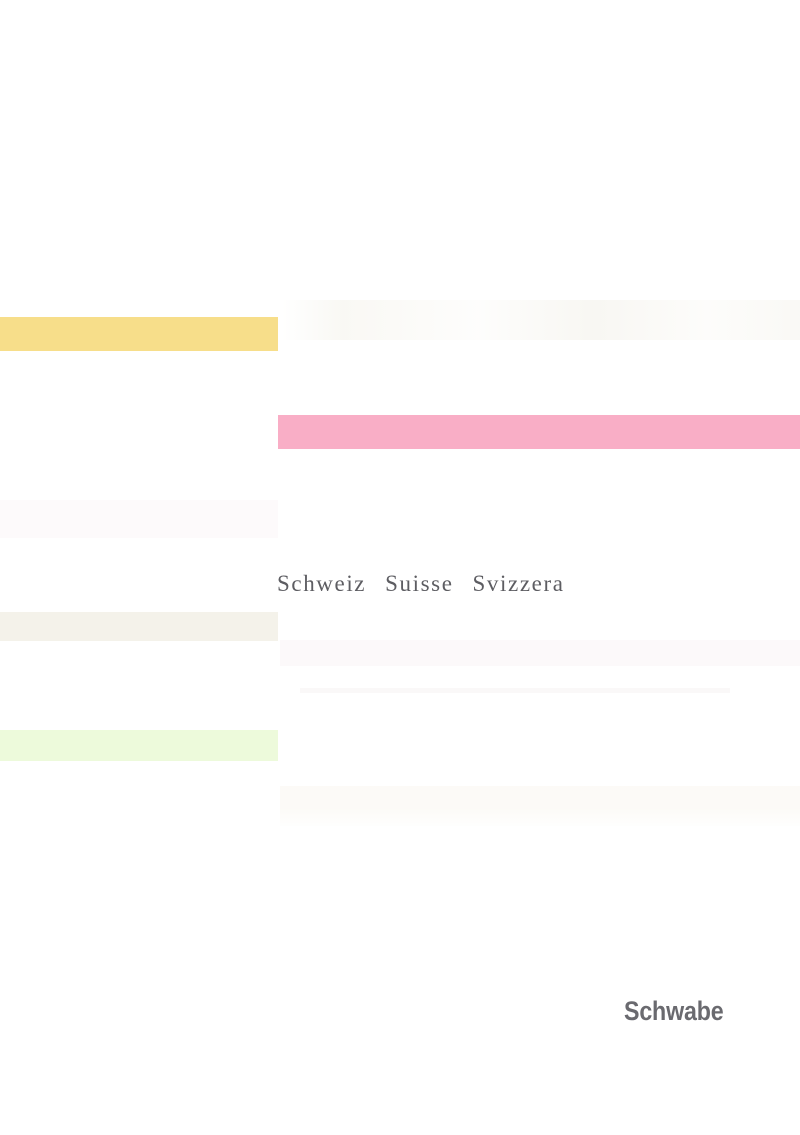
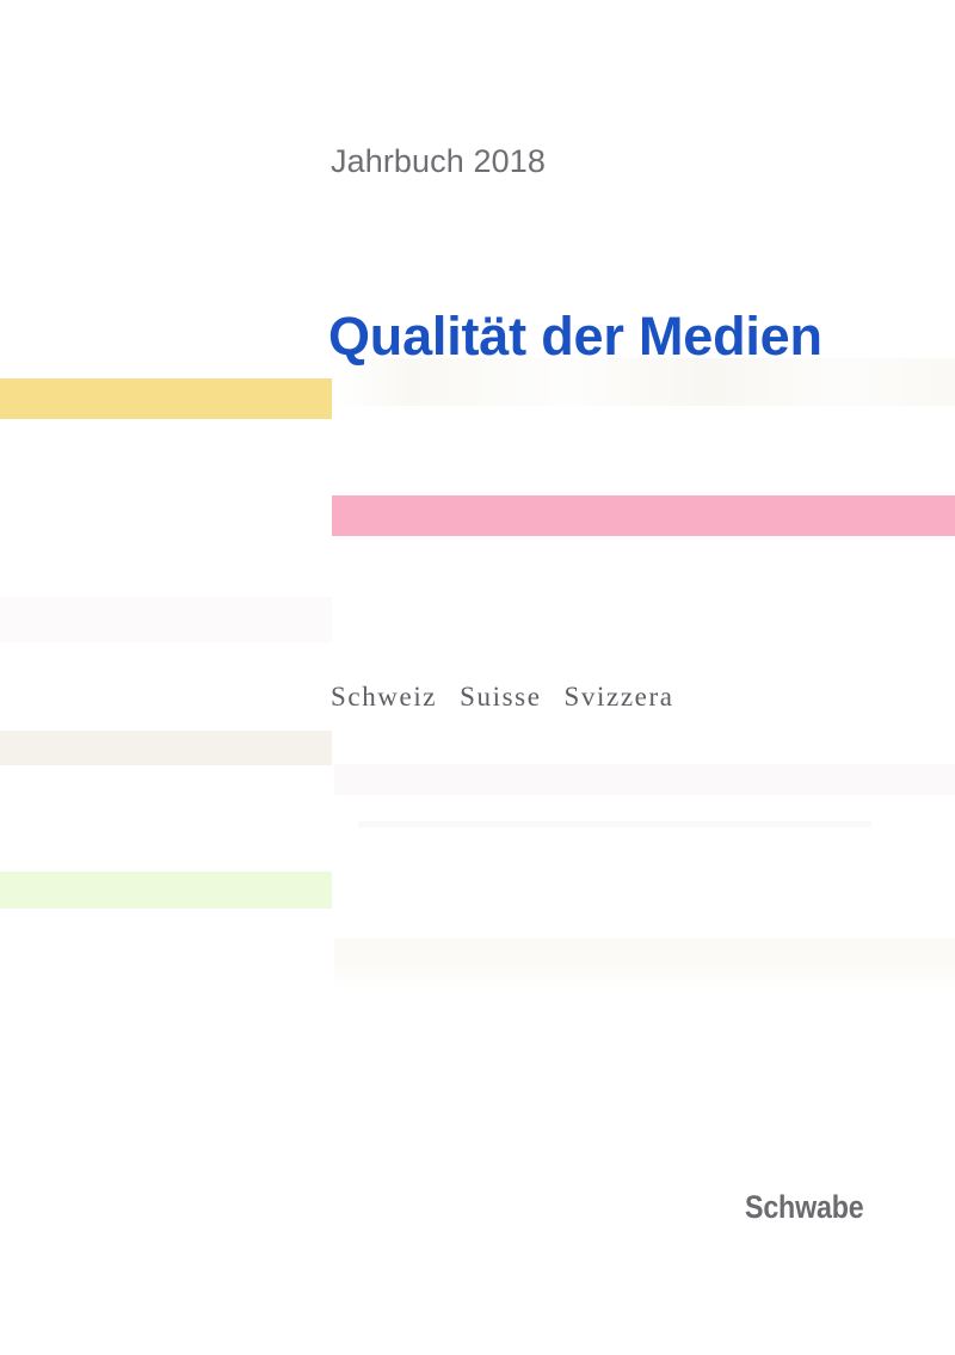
+ Jahrbuch 2018
+ Qualität der Medien
  Schweiz Suisse Svizzera
  Schwabe
